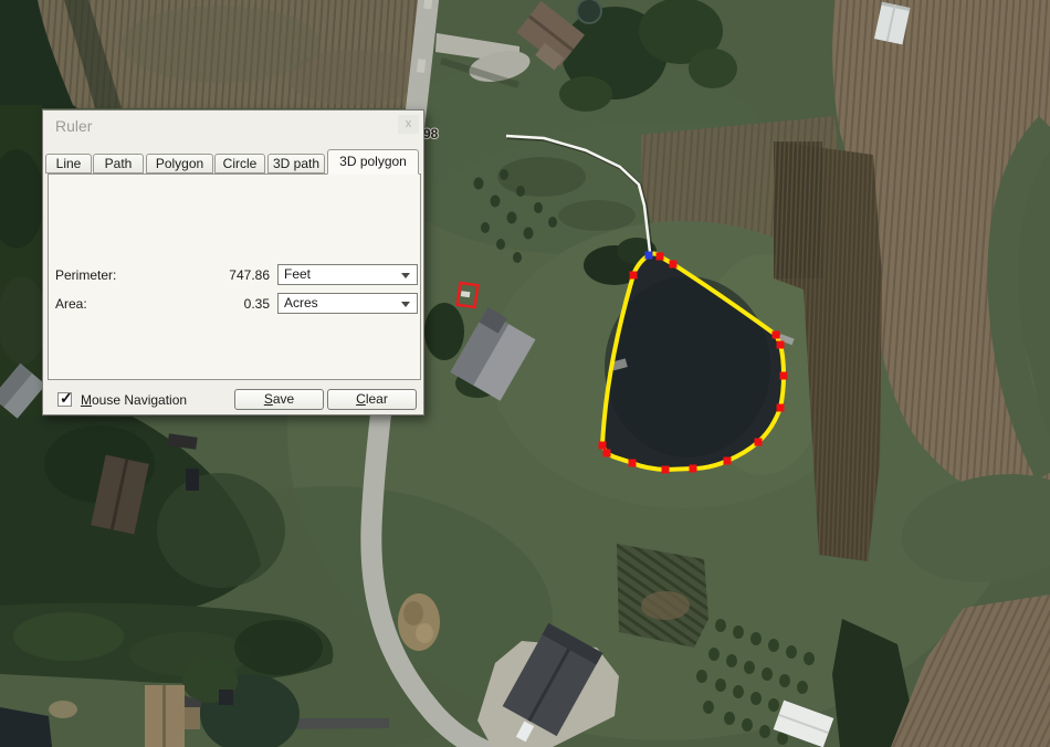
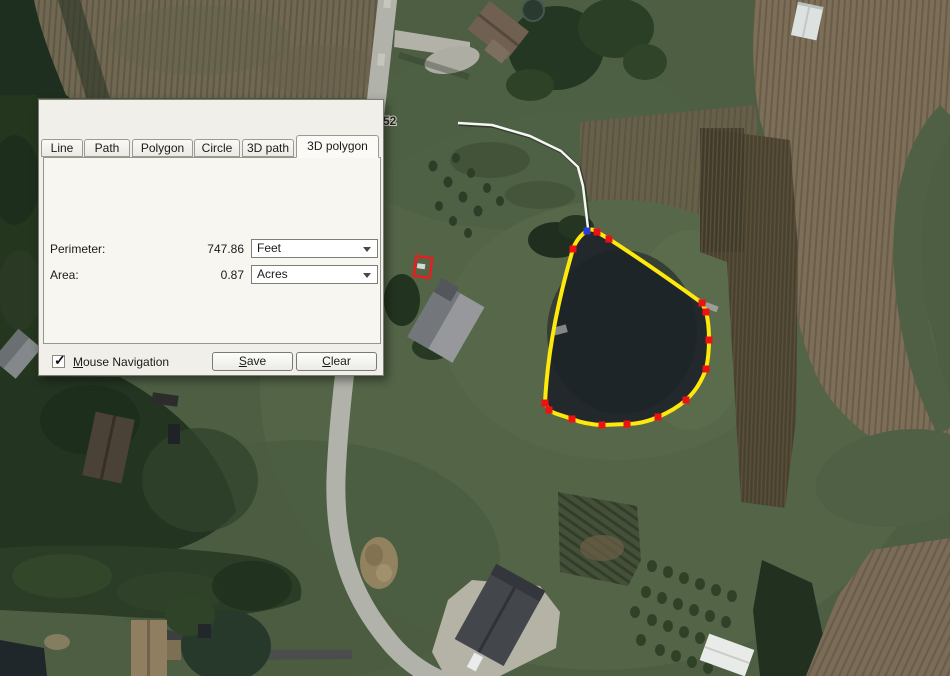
- 98
+ 52
- Ruler
- x
  Line
  Path
  Polygon
  Circle
  3D path
  3D polygon
  Perimeter:
  747.86
  Feet
  Area:
- 0.35
+ 0.87
  Acres
  ✓
  Mouse Navigation
  Save
  Clear
